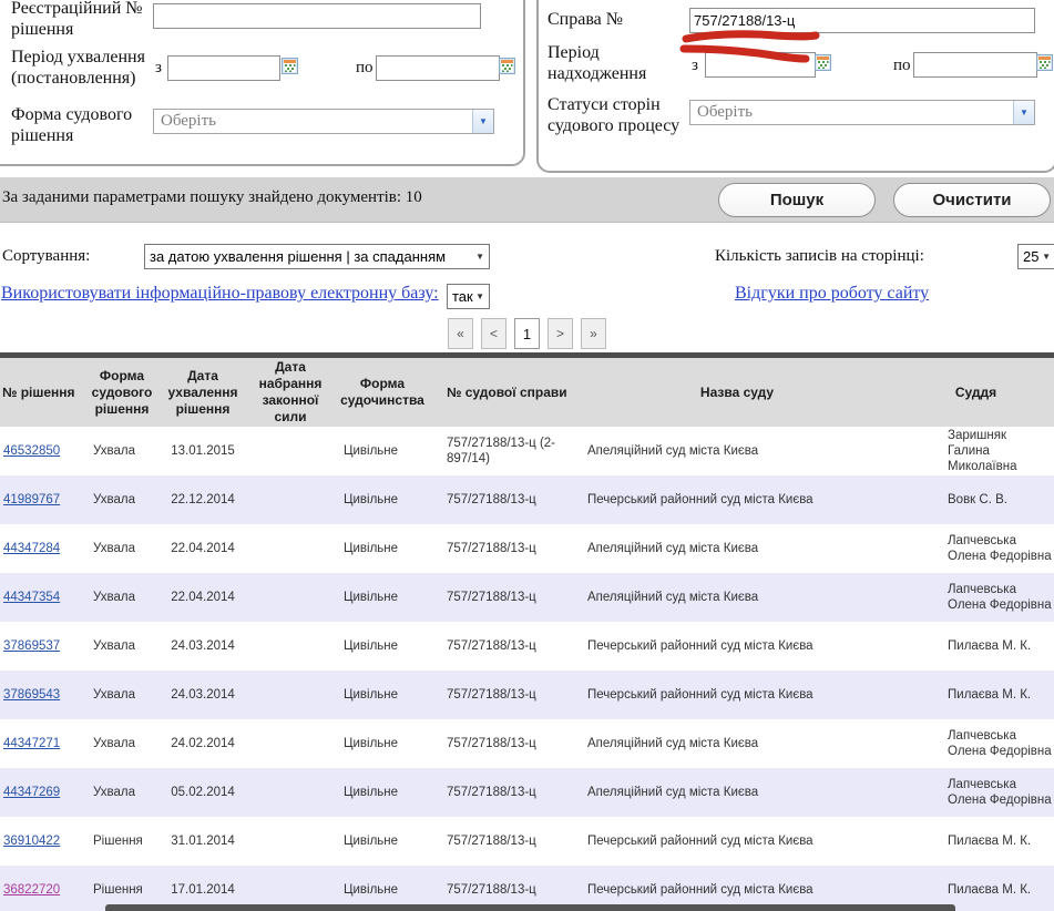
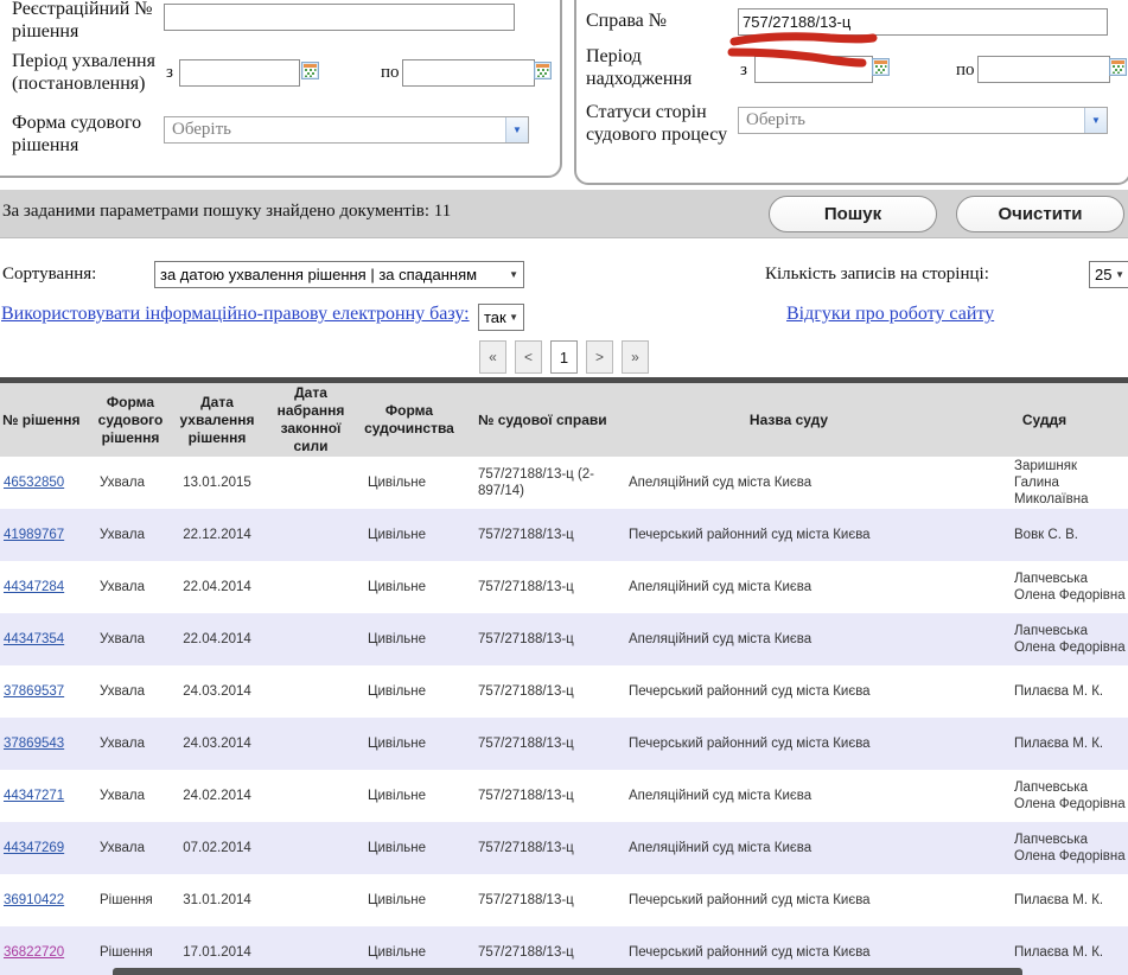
  Реєстраційний № рішення
  Період ухвалення (постановлення)
  з
  по
  Форма судового рішення
  Оберіть
  ▼
  Справа №
  757/27188/13-ц
  Період надходження
  з
  по
  Статуси сторін судового процесу
  Оберіть
  ▼
- За заданими параметрами пошуку знайдено документів: 10
+ За заданими параметрами пошуку знайдено документів: 11
  Пошук
  Очистити
  Сортування:
  за датою ухвалення рішення | за спаданням
  ▼
  Кількість записів на сторінці:
  25
  ▼
  Використовувати інформаційно-правову електронну базу:
  так
  ▼
  Відгуки про роботу сайту
  «
  <
  1
  >
  »
  № рішення	Форма судового рішення	Дата ухвалення рішення	Дата набрання законної сили	Форма судочинства	№ судової справи	Назва суду	Суддя
  46532850	Ухвала	13.01.2015		Цивільне	757/27188/13-ц (2-897/14)	Апеляційний суд міста Києва	Заришняк Галина Миколаївна
  41989767	Ухвала	22.12.2014		Цивільне	757/27188/13-ц	Печерський районний суд міста Києва	Вовк С. В.
  44347284	Ухвала	22.04.2014		Цивільне	757/27188/13-ц	Апеляційний суд міста Києва	Лапчевська Олена Федорівна
  44347354	Ухвала	22.04.2014		Цивільне	757/27188/13-ц	Апеляційний суд міста Києва	Лапчевська Олена Федорівна
  37869537	Ухвала	24.03.2014		Цивільне	757/27188/13-ц	Печерський районний суд міста Києва	Пилаєва М. К.
  37869543	Ухвала	24.03.2014		Цивільне	757/27188/13-ц	Печерський районний суд міста Києва	Пилаєва М. К.
  44347271	Ухвала	24.02.2014		Цивільне	757/27188/13-ц	Апеляційний суд міста Києва	Лапчевська Олена Федорівна
- 44347269	Ухвала	05.02.2014		Цивільне	757/27188/13-ц	Апеляційний суд міста Києва	Лапчевська Олена Федорівна
+ 44347269	Ухвала	07.02.2014		Цивільне	757/27188/13-ц	Апеляційний суд міста Києва	Лапчевська Олена Федорівна
  36910422	Рішення	31.01.2014		Цивільне	757/27188/13-ц	Печерський районний суд міста Києва	Пилаєва М. К.
  36822720	Рішення	17.01.2014		Цивільне	757/27188/13-ц	Печерський районний суд міста Києва	Пилаєва М. К.
